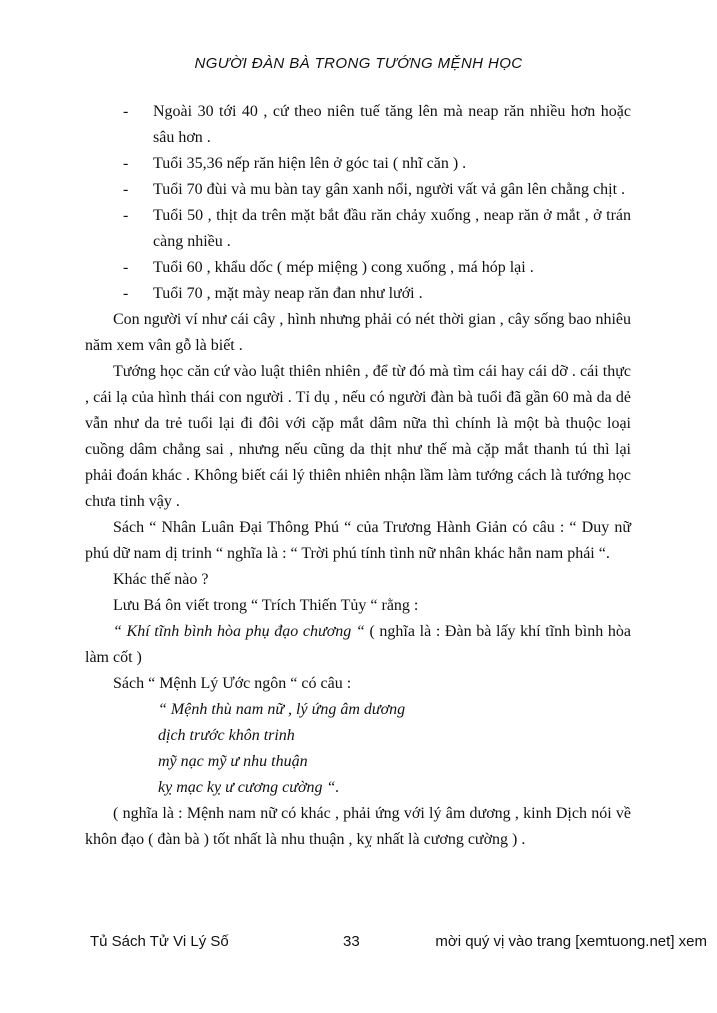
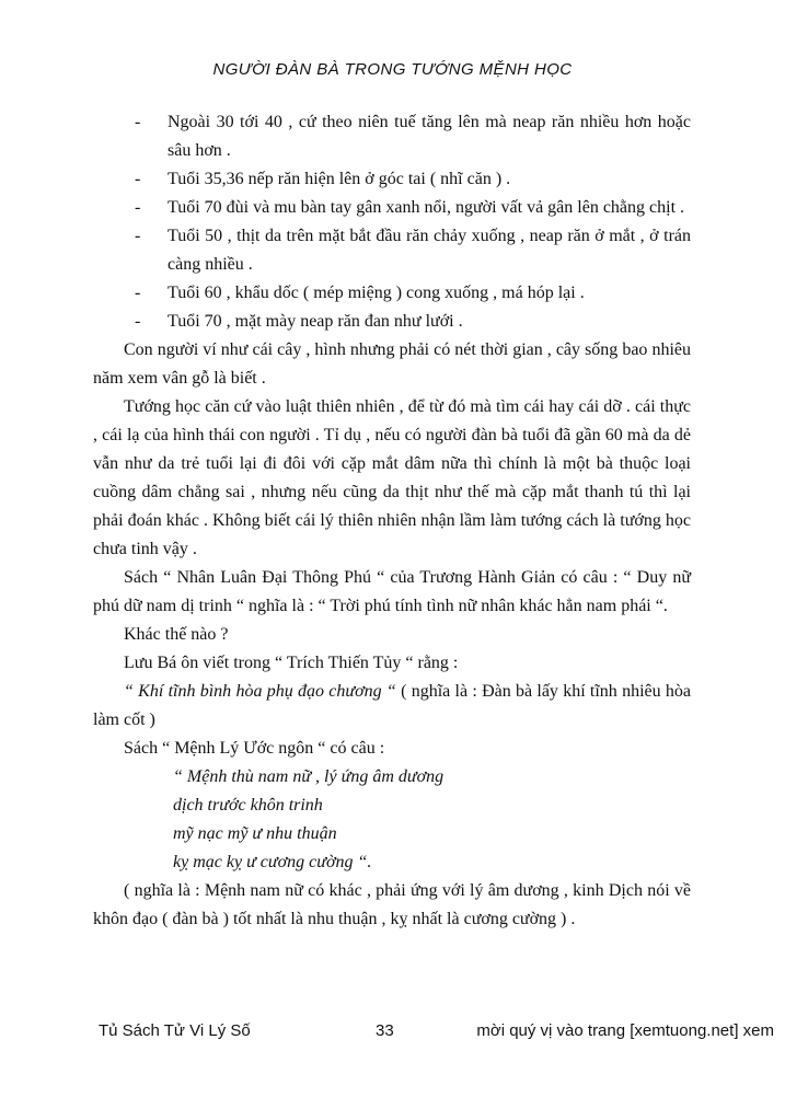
  NGƯỜI ĐÀN BÀ TRONG TƯỚNG MỆNH HỌC
  -
  Ngoài 30 tới 40 , cứ theo niên tuế tăng lên mà neap răn nhiều hơn hoặc sâu hơn .
  -
  Tuổi 35,36 nếp răn hiện lên ở góc tai ( nhĩ căn ) .
  -
  Tuổi 70 đùi và mu bàn tay gân xanh nổi, người vất vả gân lên chằng chịt .
  -
  Tuổi 50 , thịt da trên mặt bắt đầu răn chảy xuống , neap răn ở mắt , ở trán càng nhiều .
  -
  Tuổi 60 , khẩu dốc ( mép miệng ) cong xuống , má hóp lại .
  -
  Tuổi 70 , mặt mày neap răn đan như lưới .
  Con người ví như cái cây , hình nhưng phải có nét thời gian , cây sống bao nhiêu năm xem vân gỗ là biết .
  Tướng học căn cứ vào luật thiên nhiên , để từ đó mà tìm cái hay cái dỡ . cái thực , cái lạ của hình thái con người . Tỉ dụ , nếu có người đàn bà tuổi đã gần 60 mà da dẻ vẫn như da trẻ tuổi lại đi đôi với cặp mắt dâm nữa thì chính là một bà thuộc loại cuồng dâm chẳng sai , nhưng nếu cũng da thịt như thế mà cặp mắt thanh tú thì lại phải đoán khác . Không biết cái lý thiên nhiên nhận lầm làm tướng cách là tướng học chưa tinh vậy .
  Sách “ Nhân Luân Đại Thông Phú “ của Trương Hành Giản có câu : “ Duy nữ phú dữ nam dị trinh “ nghĩa là : “ Trời phú tính tình nữ nhân khác hẳn nam phái “.
  Khác thế nào ?
  Lưu Bá ôn viết trong “ Trích Thiến Tủy “ rằng :
- “ Khí tĩnh bình hòa phụ đạo chương “ ( nghĩa là : Đàn bà lấy khí tĩnh bình hòa làm cốt )
+ “ Khí tĩnh bình hòa phụ đạo chương “ ( nghĩa là : Đàn bà lấy khí tĩnh nhiêu hòa làm cốt )
  Sách “ Mệnh Lý Ước ngôn “ có câu :
  “ Mệnh thù nam nữ , lý ứng âm dương
  dịch trước khôn trinh
  mỹ nạc mỹ ư nhu thuận
  kỵ mạc kỵ ư cương cường “.
  ( nghĩa là : Mệnh nam nữ có khác , phải ứng với lý âm dương , kinh Dịch nói về khôn đạo ( đàn bà ) tốt nhất là nhu thuận , kỵ nhất là cương cường ) .
  Tủ Sách Tử Vi Lý Số
  33
  mời quý vị vào trang [xemtuong.net] xem
